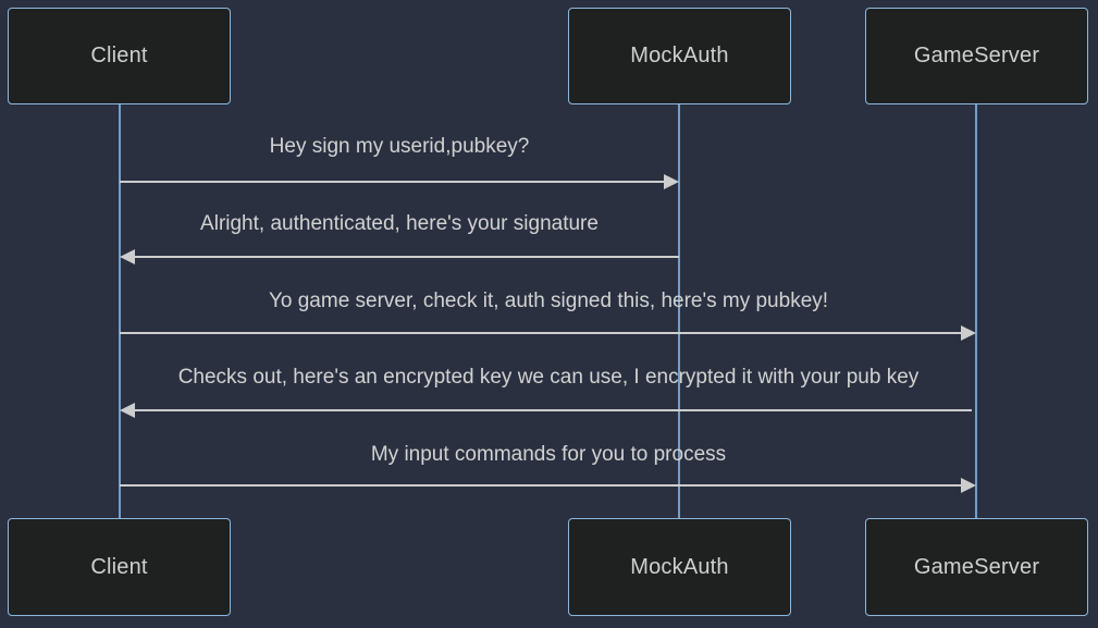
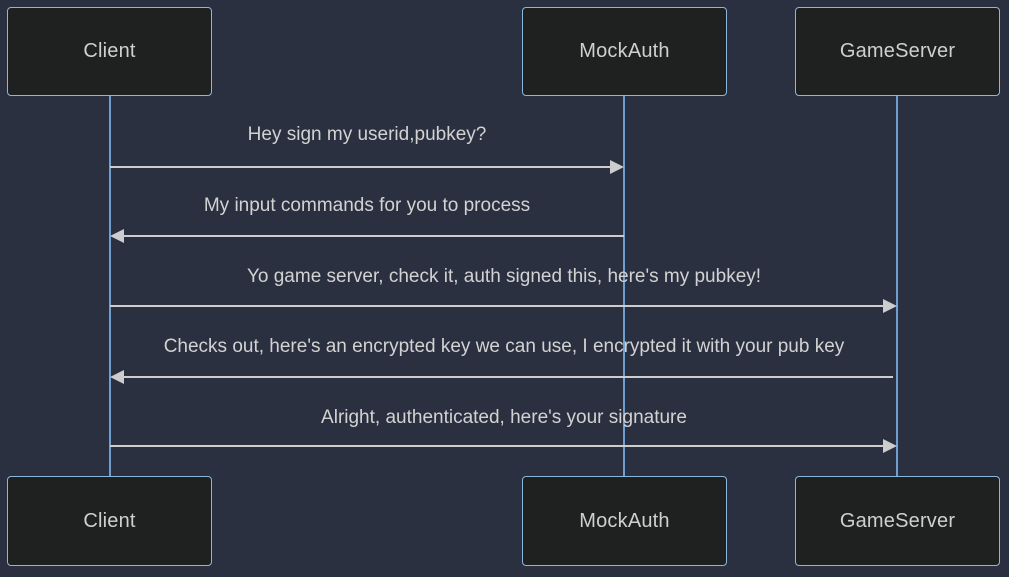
  Client
  MockAuth
  GameServer
  Hey sign my userid,pubkey?
- Alright, authenticated, here's your signature
+ My input commands for you to process
  Yo game server, check it, auth signed this, here's my pubkey!
  Checks out, here's an encrypted key we can use, I encrypted it with your pub key
- My input commands for you to process
+ Alright, authenticated, here's your signature
  Client
  MockAuth
  GameServer
